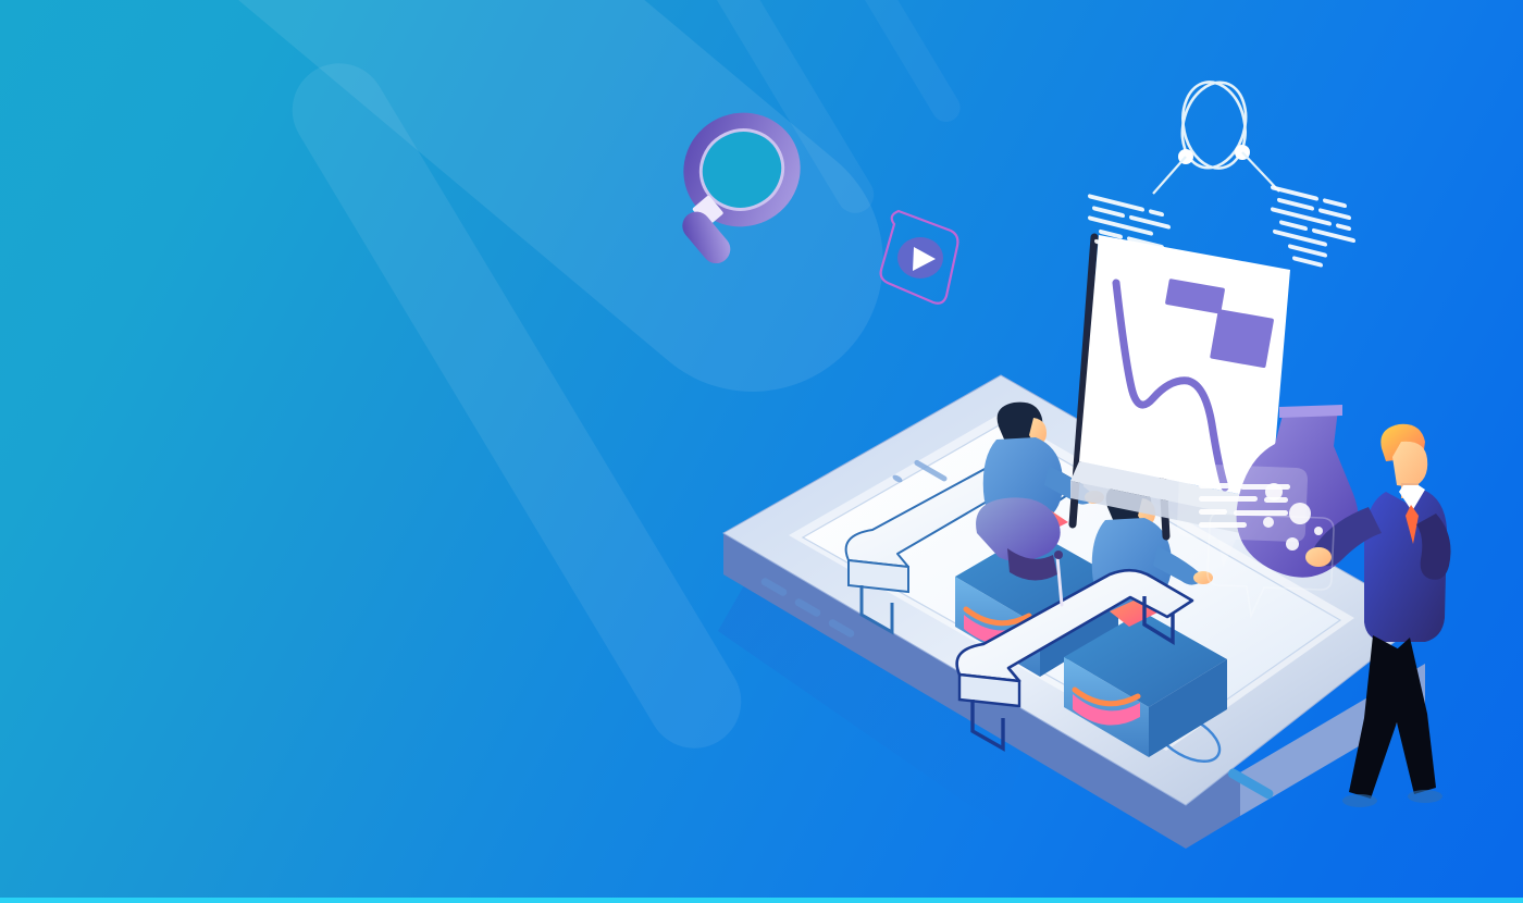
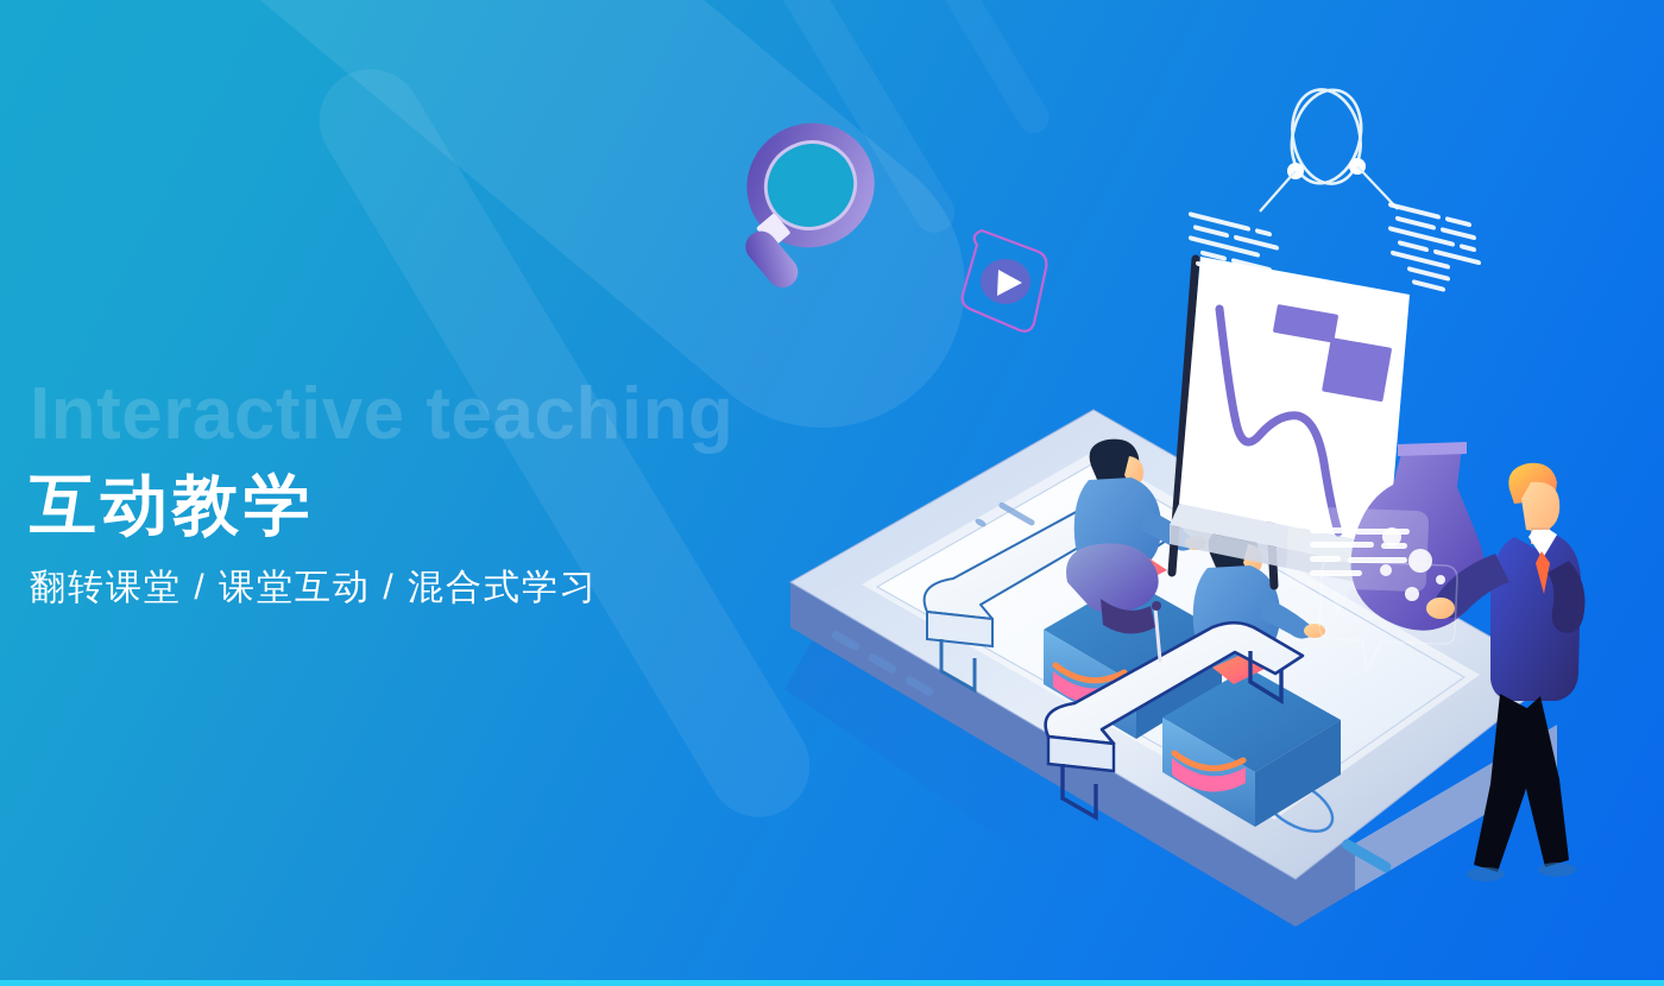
+ Interactive teaching
+ 互动教学
+ 翻转课堂 / 课堂互动 / 混合式学习
